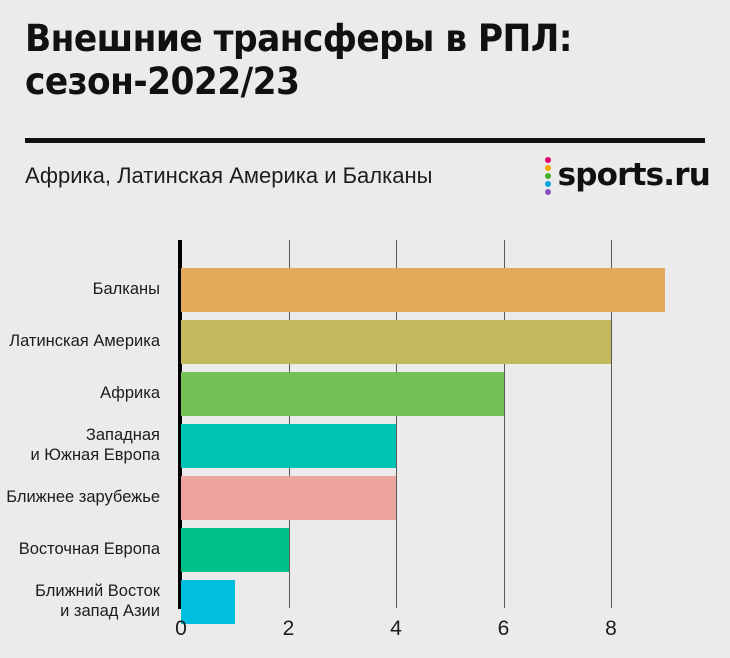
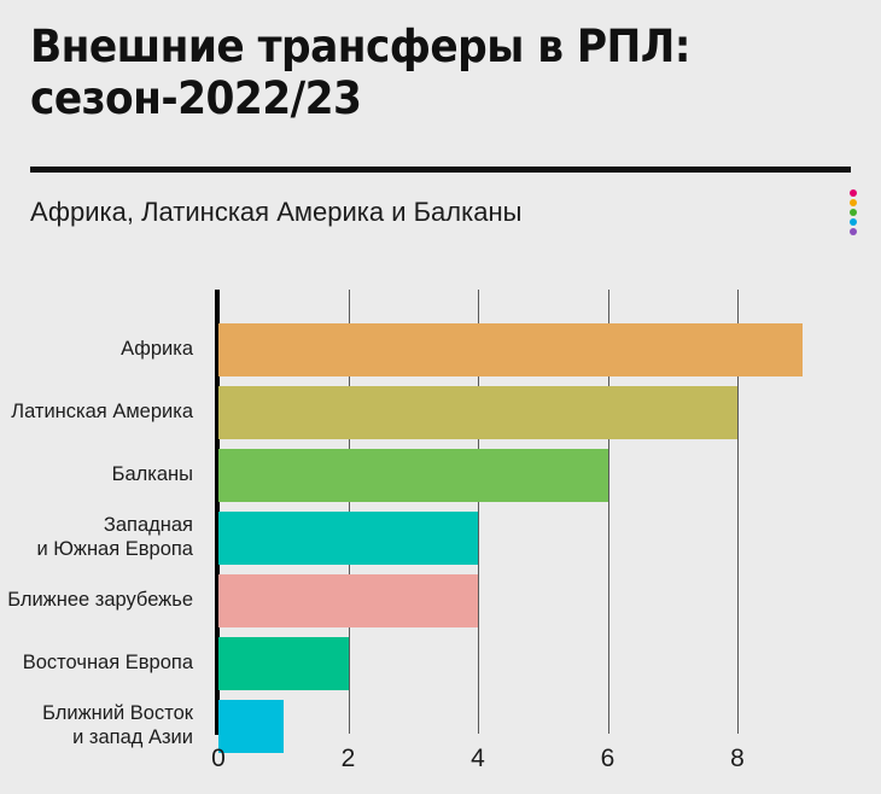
  Внешние трансферы в РПЛ: сезон-2022/23
  Африка, Латинская Америка и Балканы
- sports.ru
  0
  2
  4
  6
  8
- Балканы
+ Африка
  Латинская Америка
- Африка
+ Балканы
  Западная
  и Южная Европа
  Ближнее зарубежье
  Восточная Европа
  Ближний Восток
  и запад Азии
